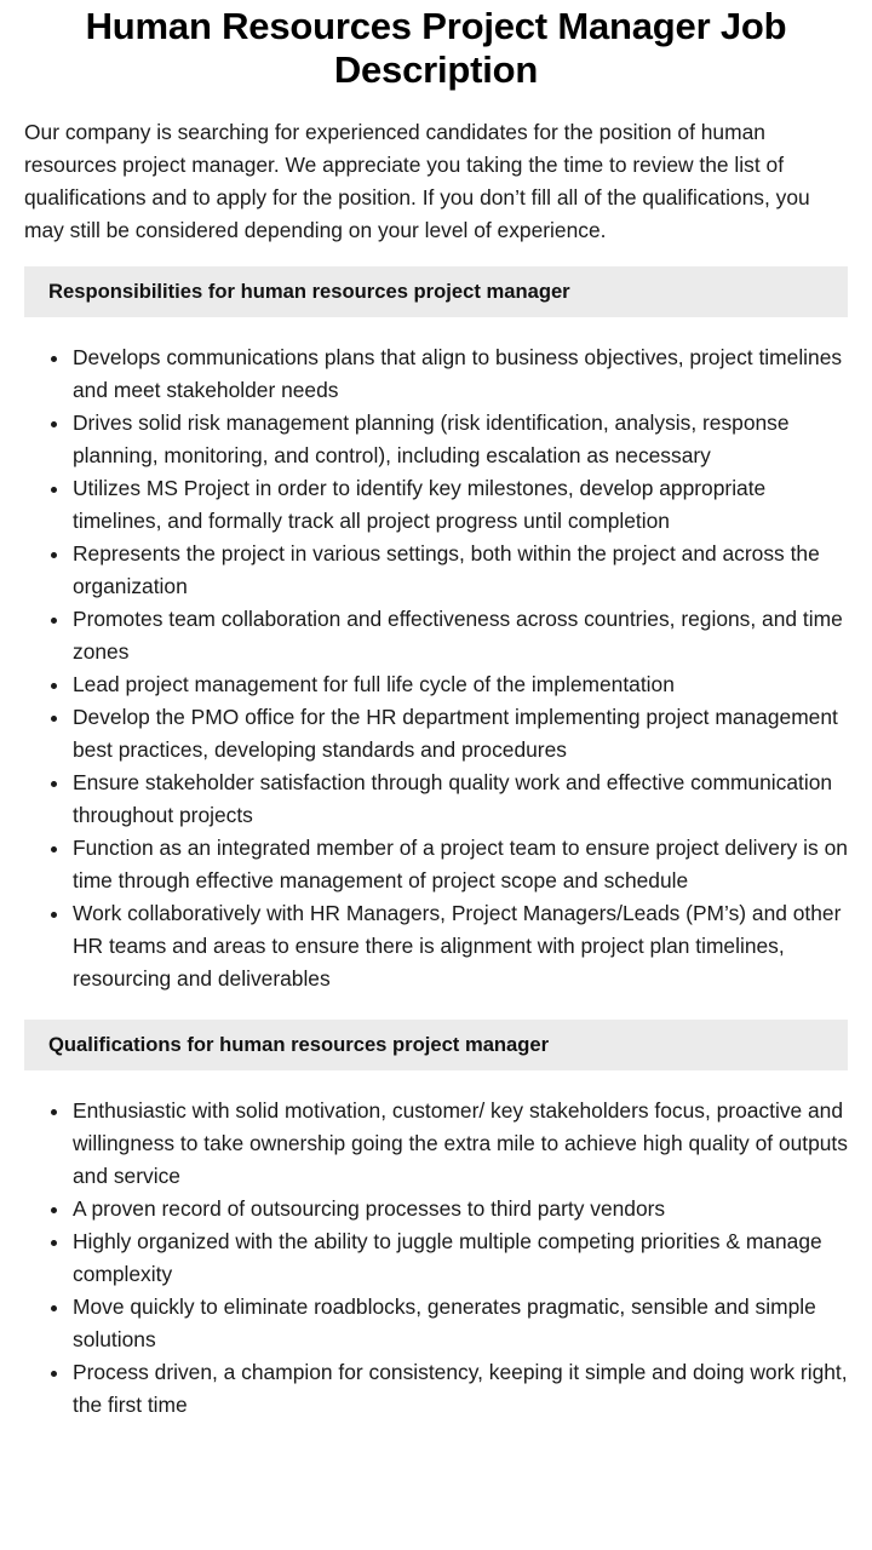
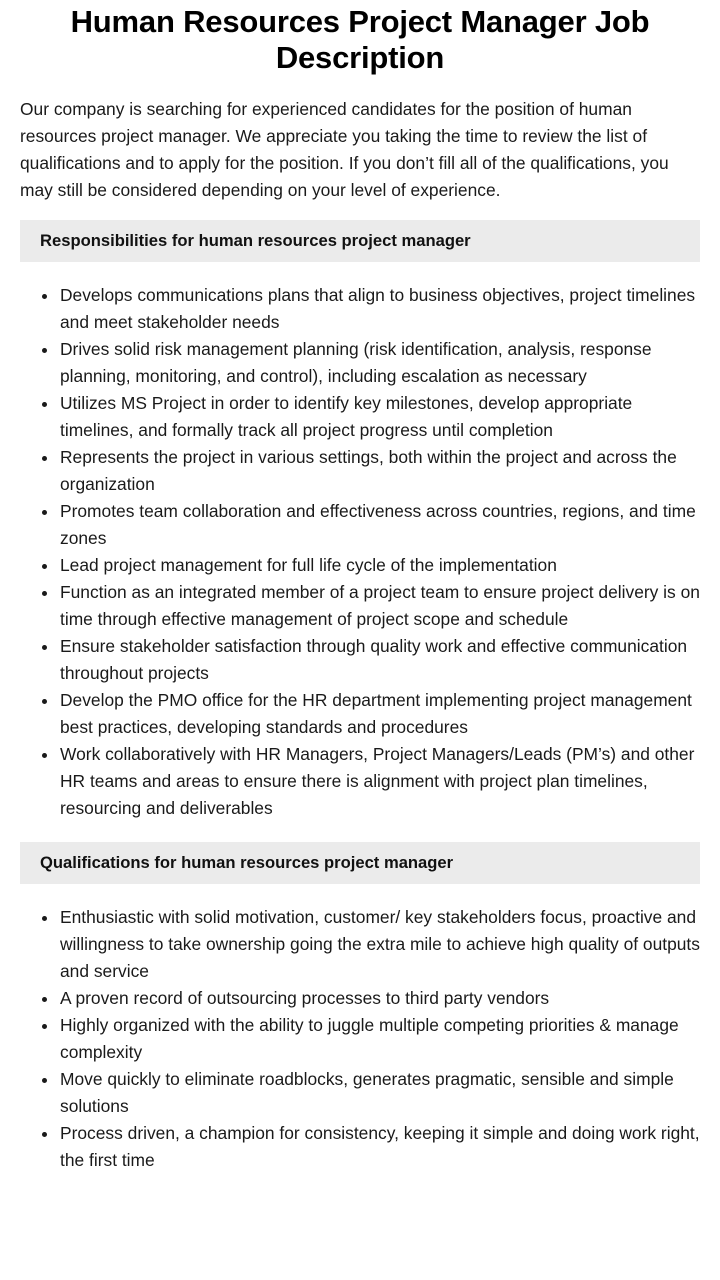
  Human Resources Project Manager Job Description
  Our company is searching for experienced candidates for the position of human resources project manager. We appreciate you taking the time to review the list of qualifications and to apply for the position. If you don’t fill all of the qualifications, you may still be considered depending on your level of experience.
  Responsibilities for human resources project manager
  Develops communications plans that align to business objectives, project timelines and meet stakeholder needs
  Drives solid risk management planning (risk identification, analysis, response planning, monitoring, and control), including escalation as necessary
  Utilizes MS Project in order to identify key milestones, develop appropriate timelines, and formally track all project progress until completion
  Represents the project in various settings, both within the project and across the organization
  Promotes team collaboration and effectiveness across countries, regions, and time zones
  Lead project management for full life cycle of the implementation
- Develop the PMO office for the HR department implementing project management best practices, developing standards and procedures
+ Function as an integrated member of a project team to ensure project delivery is on time through effective management of project scope and schedule
  Ensure stakeholder satisfaction through quality work and effective communication throughout projects
- Function as an integrated member of a project team to ensure project delivery is on time through effective management of project scope and schedule
+ Develop the PMO office for the HR department implementing project management best practices, developing standards and procedures
  Work collaboratively with HR Managers, Project Managers/Leads (PM’s) and other HR teams and areas to ensure there is alignment with project plan timelines, resourcing and deliverables
  Qualifications for human resources project manager
  Enthusiastic with solid motivation, customer/ key stakeholders focus, proactive and willingness to take ownership going the extra mile to achieve high quality of outputs and service
  A proven record of outsourcing processes to third party vendors
  Highly organized with the ability to juggle multiple competing priorities & manage complexity
  Move quickly to eliminate roadblocks, generates pragmatic, sensible and simple solutions
  Process driven, a champion for consistency, keeping it simple and doing work right, the first time
